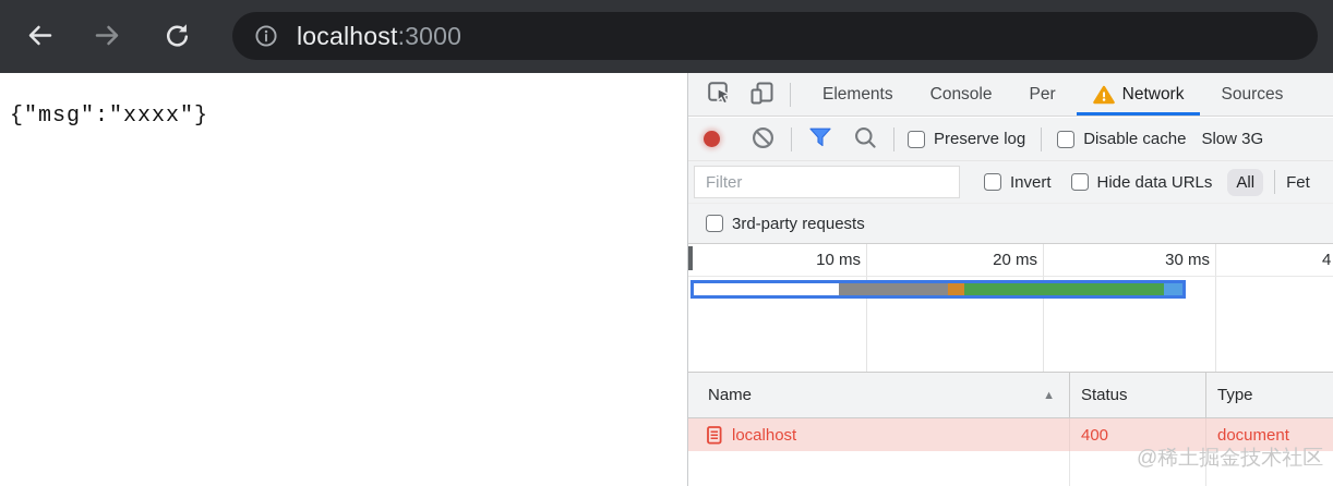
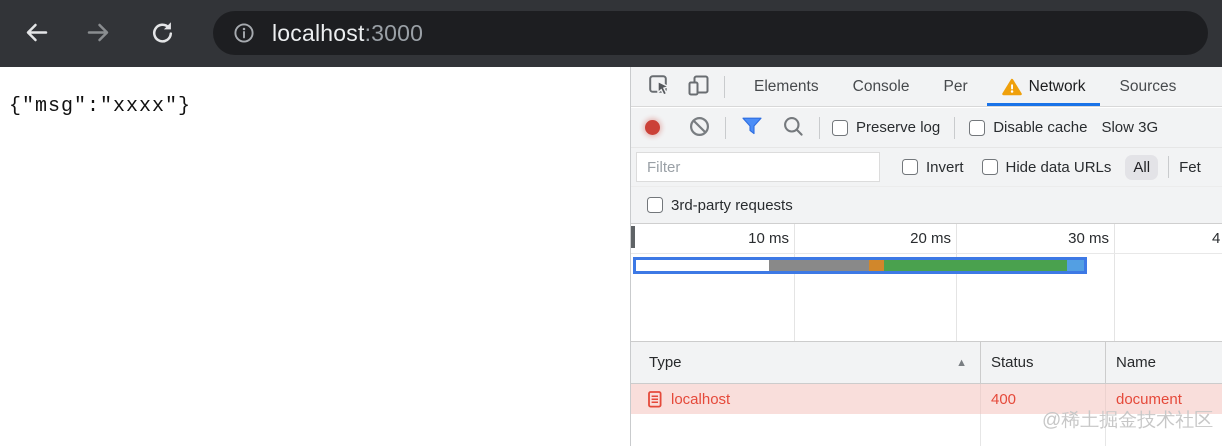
  localhost:3000
  {"msg":"xxxx"}
  Elements
  Console
  Per
  Network
  Sources
  Preserve log
  Disable cache
  Slow 3G
  Filter
  Invert
  Hide data URLs
  All
  Fet
  3rd-party requests
  10 ms
  20 ms
  30 ms
  4
- Name
+ Type
  ▲
  Status
- Type
+ Name
  localhost
  400
  document
  @稀土掘金技术社区
